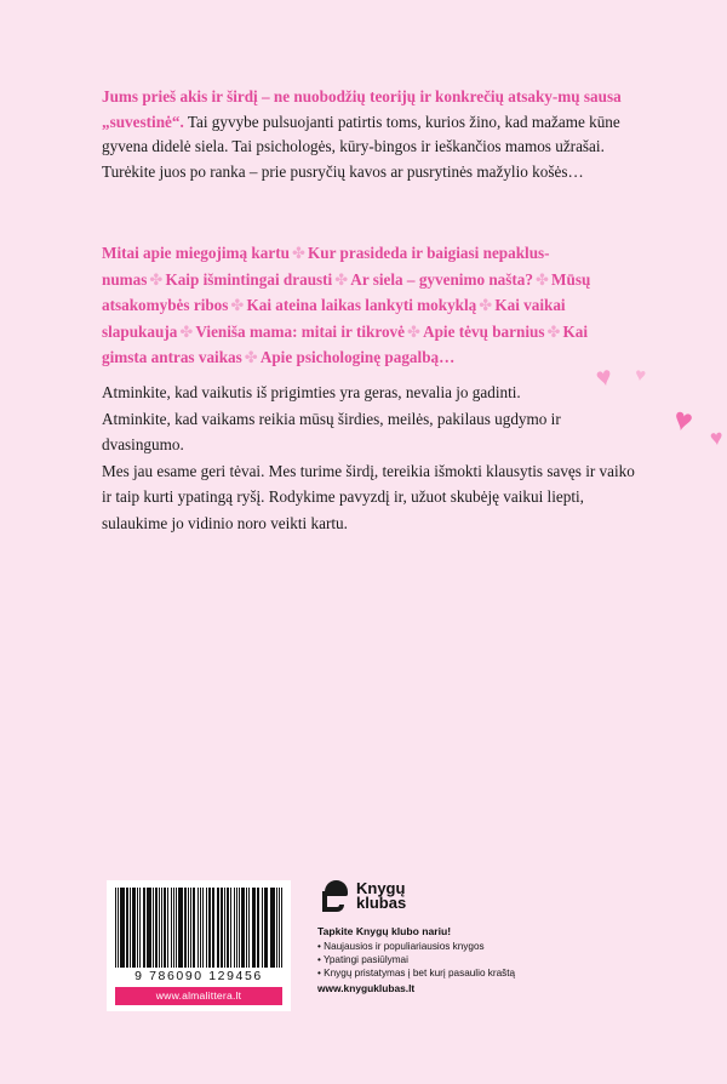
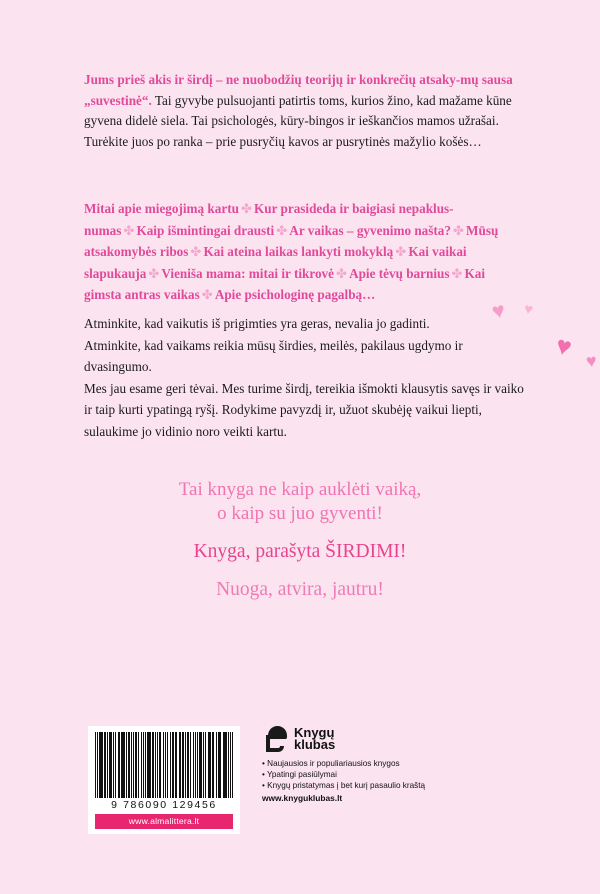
  Jums prieš akis ir širdį – ne nuobodžių teorijų ir konkrečių atsaky-mų sausa „suvestinė“. Tai gyvybe pulsuojanti patirtis toms, kurios žino, kad mažame kūne gyvena didelė siela. Tai psichologės, kūry-bingos ir ieškančios mamos užrašai. Turėkite juos po ranka – prie pusryčių kavos ar pusrytinės mažylio košės…
- Mitai apie miegojimą kartu ✤ Kur prasideda ir baigiasi nepaklus-numas ✤ Kaip išmintingai drausti ✤ Ar siela – gyvenimo našta? ✤ Mūsų atsakomybės ribos ✤ Kai ateina laikas lankyti mokyklą ✤ Kai vaikai slapukauja ✤ Vieniša mama: mitai ir tikrovė ✤ Apie tėvų barnius ✤ Kai gimsta antras vaikas ✤ Apie psichologinę pagalbą…
+ Mitai apie miegojimą kartu ✤ Kur prasideda ir baigiasi nepaklus-numas ✤ Kaip išmintingai drausti ✤ Ar vaikas – gyvenimo našta? ✤ Mūsų atsakomybės ribos ✤ Kai ateina laikas lankyti mokyklą ✤ Kai vaikai slapukauja ✤ Vieniša mama: mitai ir tikrovė ✤ Apie tėvų barnius ✤ Kai gimsta antras vaikas ✤ Apie psichologinę pagalbą…
  Atminkite, kad vaikutis iš prigimties yra geras, nevalia jo gadinti.
  Atminkite, kad vaikams reikia mūsų širdies, meilės, pakilaus ugdymo ir dvasingumo.
  Mes jau esame geri tėvai. Mes turime širdį, tereikia išmokti klausytis savęs ir vaiko ir taip kurti ypatingą ryšį. Rodykime pavyzdį ir, užuot skubėję vaikui liepti, sulaukime jo vidinio noro veikti kartu.
+ Tai knyga ne kaip auklėti vaiką,
+ o kaip su juo gyventi!
+ Knyga, parašyta ŠIRDIMI!
+ Nuoga, atvira, jautru!
  9 786090 129456
  www.almalittera.lt
  Knygų
  klubas
- Tapkite Knygų klubo nariu!
  Naujausios ir populiariausios knygos
  Ypatingi pasiūlymai
  Knygų pristatymas į bet kurį pasaulio kraštą
  www.knyguklubas.lt
